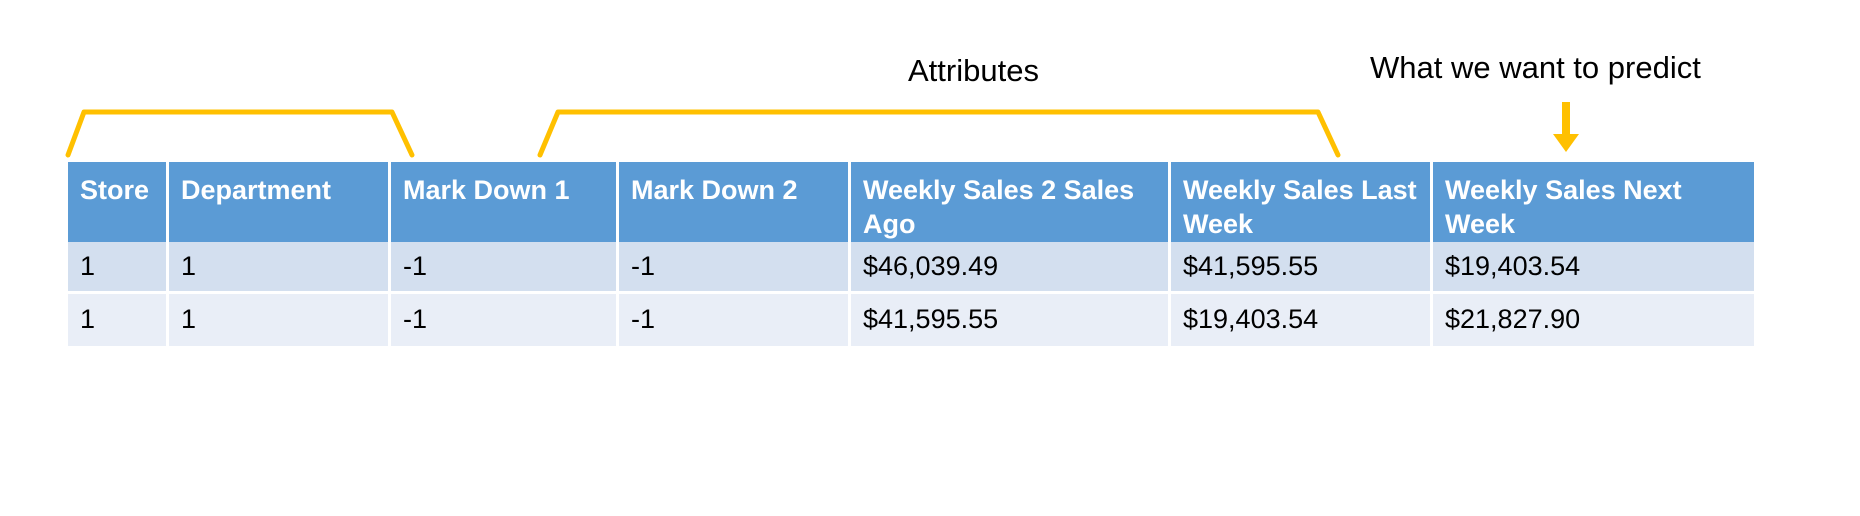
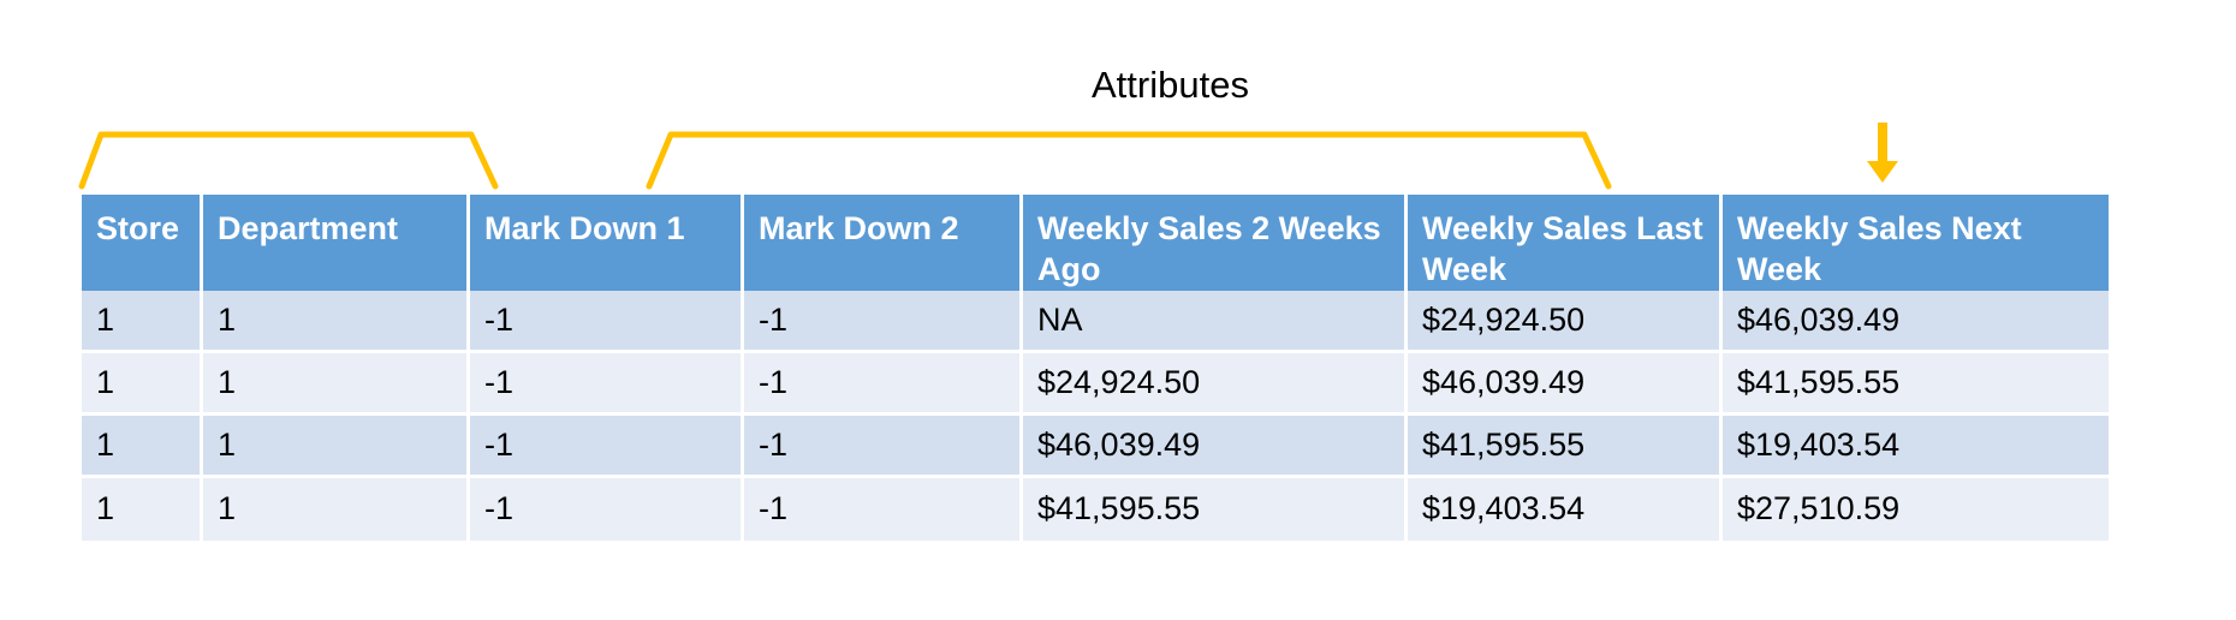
  Attributes
- What we want to predict
- Store	Department	Mark Down 1	Mark Down 2	Weekly Sales 2 Sales Ago	Weekly Sales Last Week	Weekly Sales Next Week
+ Store	Department	Mark Down 1	Mark Down 2	Weekly Sales 2 Weeks Ago	Weekly Sales Last Week	Weekly Sales Next Week
+ 1	1	-1	-1	NA	$24,924.50	$46,039.49
+ 1	1	-1	-1	$24,924.50	$46,039.49	$41,595.55
  1	1	-1	-1	$46,039.49	$41,595.55	$19,403.54
- 1	1	-1	-1	$41,595.55	$19,403.54	$21,827.90
+ 1	1	-1	-1	$41,595.55	$19,403.54	$27,510.59
